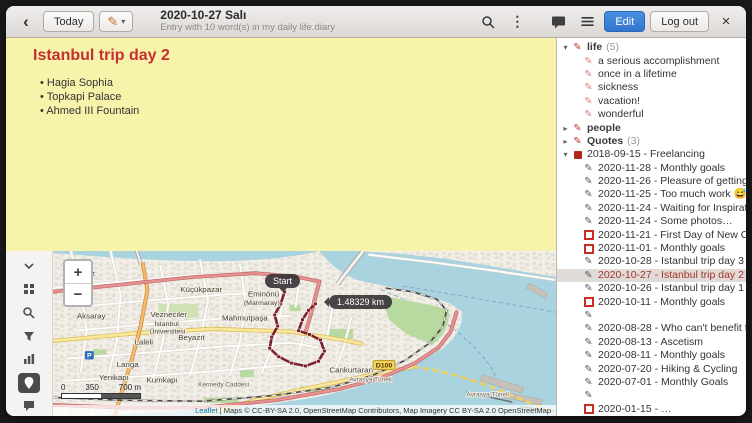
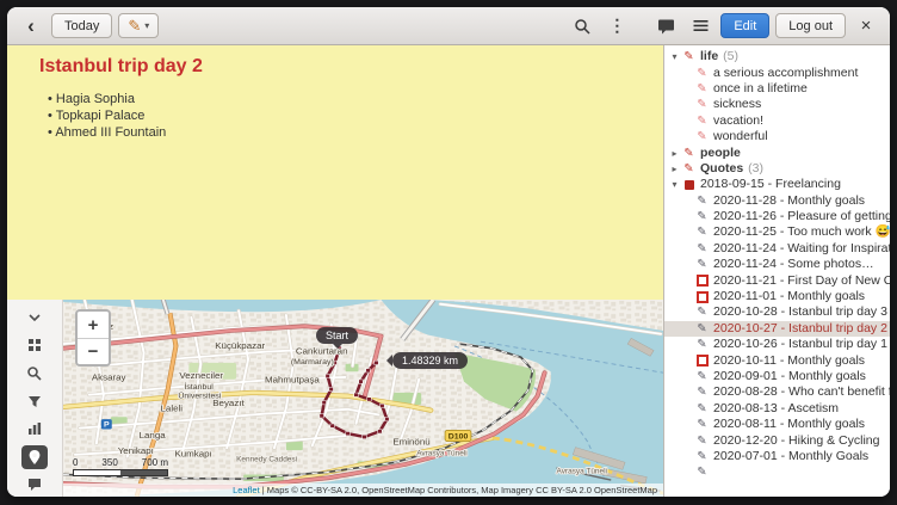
  ‹
  Today
  ✎
  ▾
- 2020-10-27 Salı
- Entry with 10 word(s) in my daily life.diary
  ⋮
  Edit
  Log out
  ×
  Istanbul trip day 2
  Hagia Sophia
  Topkapi Palace
  Ahmed III Fountain
  Küçükpazar
- Eminönü
+ Cankurtaran
  Vezneciler
  Mahmutpaşa
  Aksaray
  Beyazıt
  Laleli
  Langa
  Yenikapı
  Kumkapı
- Cankurtaran
+ Eminönü
  +
  −
  0
  350
  700 m
  Start
  1.48329 km
  Leaflet | Maps © CC-BY-SA 2.0, OpenStreetMap Contributors, Map Imagery CC BY-SA 2.0 OpenStreetMap
  ▾
  ✎
  life
  (5)
  ✎
  a serious accomplishment
  ✎
  once in a lifetime
  ✎
  sickness
  ✎
  vacation!
  ✎
  wonderful
  ▸
  ✎
  people
  ▸
  ✎
  Quotes
  (3)
  ▾
  2018-09-15 - Freelancing
  ✎
  2020-11-28 - Monthly goals
  ✎
  2020-11-26 - Pleasure of getting
  ✎
  2020-11-25 - Too much work 😅
  ✎
  2020-11-24 - Waiting for Inspirat
  ✎
  2020-11-24 - Some photos…
  2020-11-21 - First Day of New C
  2020-11-01 - Monthly goals
  ✎
  2020-10-28 - Istanbul trip day 3
  ✎
  2020-10-27 - Istanbul trip day 2
  ✎
  2020-10-26 - Istanbul trip day 1
  2020-10-11 - Monthly goals
  ✎
+ 2020-09-01 - Monthly goals
  ✎
  2020-08-28 - Who can't benefit
  ✎
  2020-08-13 - Ascetism
  ✎
  2020-08-11 - Monthly goals
  ✎
- 2020-07-20 - Hiking & Cycling
+ 2020-12-20 - Hiking & Cycling
  ✎
  2020-07-01 - Monthly Goals
  ✎
- 2020-01-15 - …
